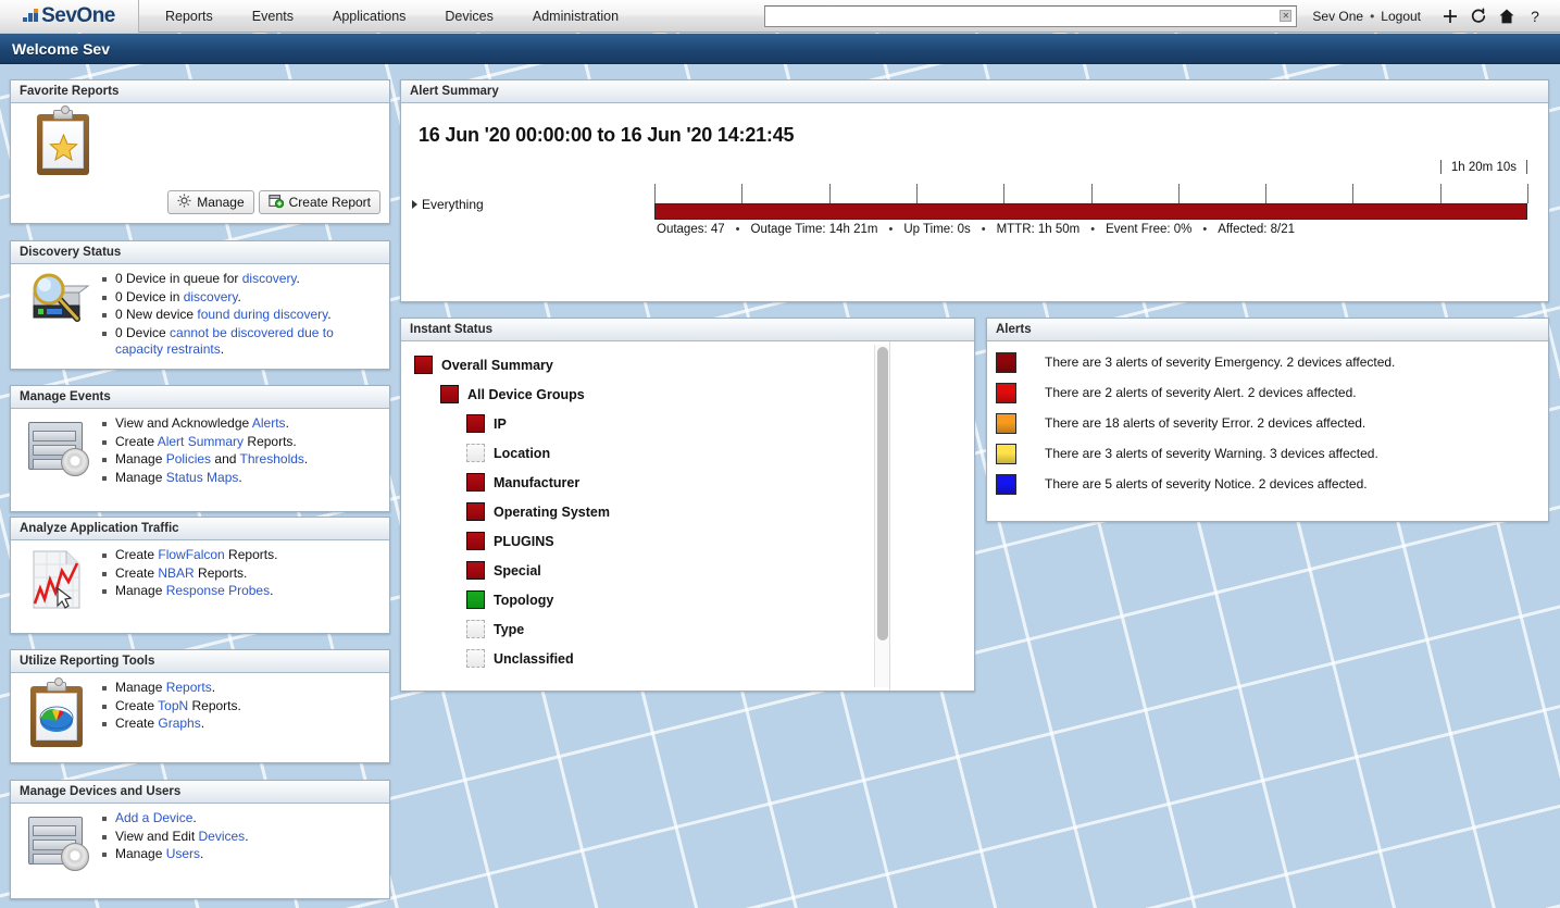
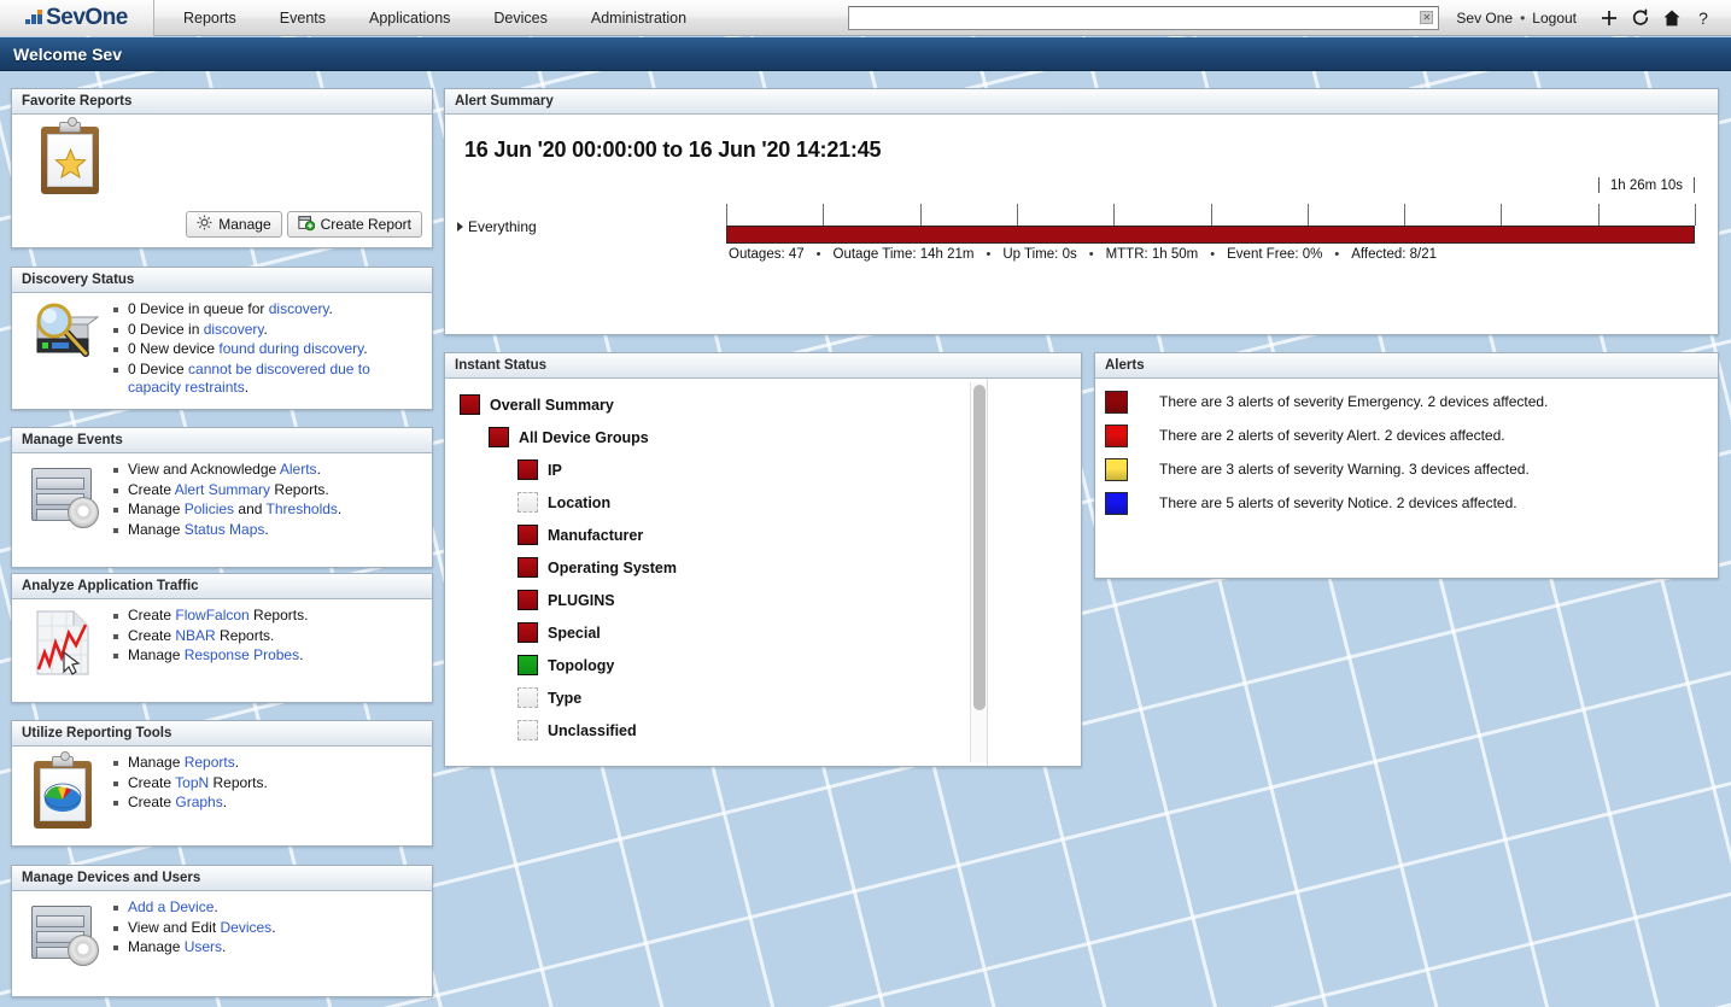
  SevOne
  Reports
  Events
  Applications
  Devices
  Administration
  ✕
  Sev One
  •
  Logout
  ?
  Welcome Sev
  Favorite Reports
  Manage
  Create Report
  Discovery Status
  0 Device in queue for discovery.
  0 Device in discovery.
  0 New device found during discovery.
  0 Device cannot be discovered due to capacity restraints.
  Manage Events
  View and Acknowledge Alerts.
  Create Alert Summary Reports.
  Manage Policies and Thresholds.
  Manage Status Maps.
  Analyze Application Traffic
  Create FlowFalcon Reports.
  Create NBAR Reports.
  Manage Response Probes.
  Utilize Reporting Tools
  Manage Reports.
  Create TopN Reports.
  Create Graphs.
  Manage Devices and Users
  Add a Device.
  View and Edit Devices.
  Manage Users.
  Alert Summary
  16 Jun '20 00:00:00 to 16 Jun '20 14:21:45
- 1h 20m 10s
+ 1h 26m 10s
  Everything
  Outages: 47
  •
  Outage Time: 14h 21m
  •
  Up Time: 0s
  •
  MTTR: 1h 50m
  •
  Event Free: 0%
  •
  Affected: 8/21
  Instant Status
  Overall Summary
  All Device Groups
  IP
  Location
  Manufacturer
  Operating System
  PLUGINS
  Special
  Topology
  Type
  Unclassified
  Alerts
  There are 3 alerts of severity Emergency. 2 devices affected.
  There are 2 alerts of severity Alert. 2 devices affected.
- There are 18 alerts of severity Error. 2 devices affected.
  There are 3 alerts of severity Warning. 3 devices affected.
  There are 5 alerts of severity Notice. 2 devices affected.
